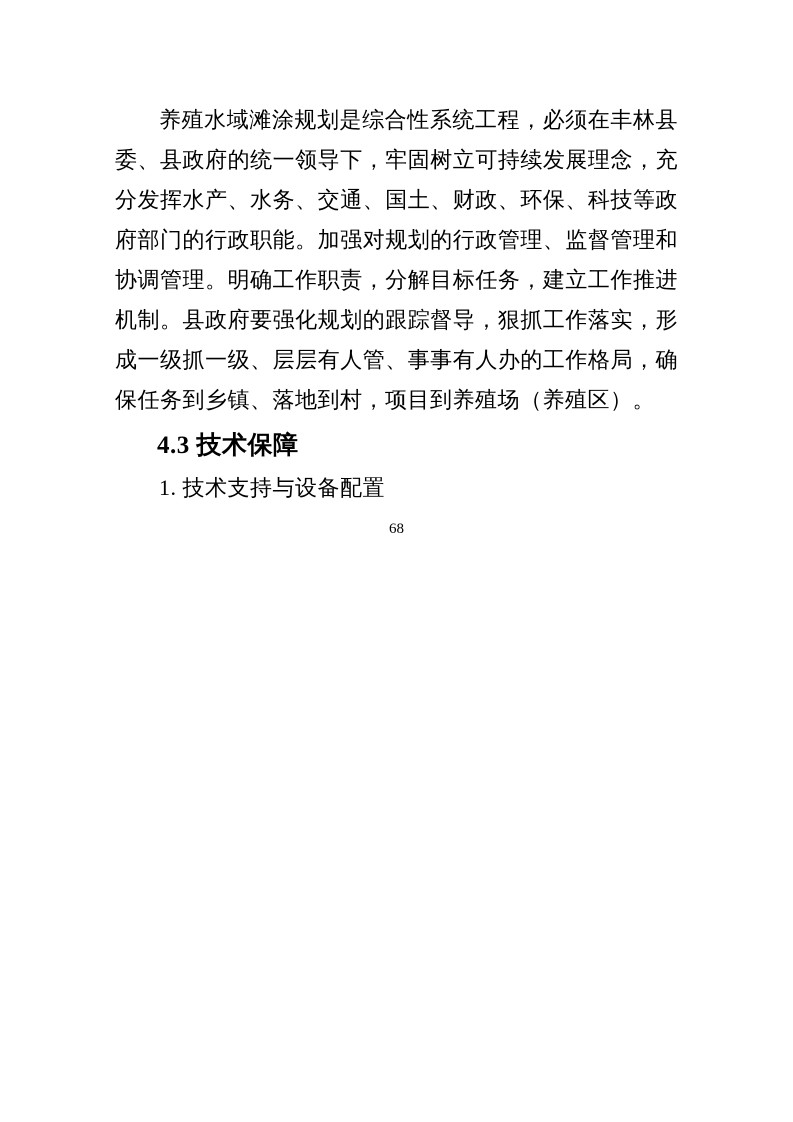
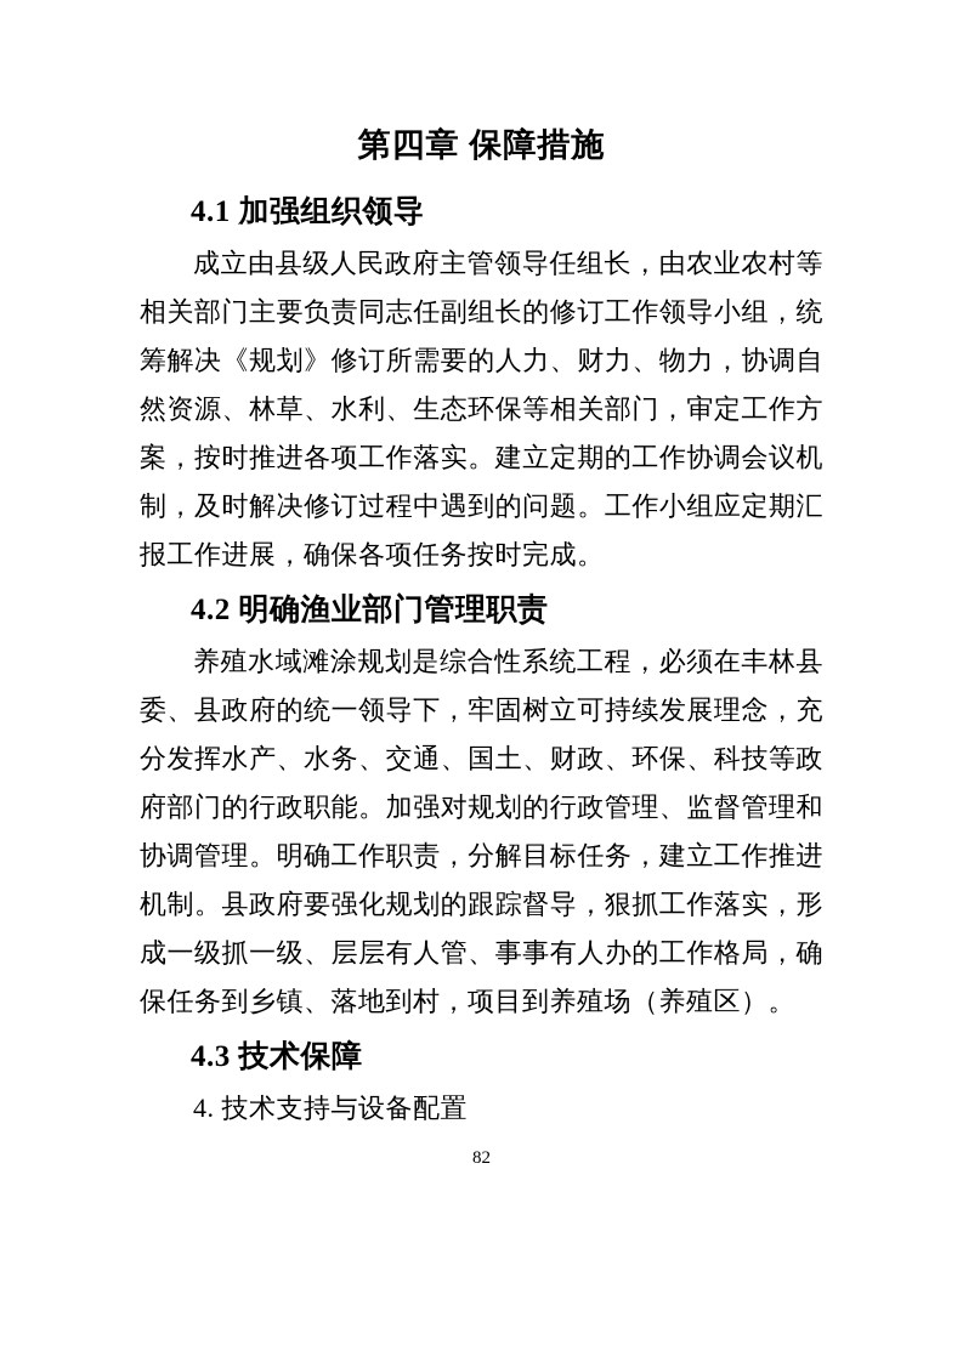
+ 第四章 保障措施
+ 4.1 加强组织领导
+ 成立由县级人民政府主管领导任组长，由农业农村等相关部门主要负责同志任副组长的修订工作领导小组，统筹解决《规划》修订所需要的人力、财力、物力，协调自然资源、林草、水利、生态环保等相关部门，审定工作方案，按时推进各项工作落实。建立定期的工作协调会议机制，及时解决修订过程中遇到的问题。工作小组应定期汇报工作进展，确保各项任务按时完成。
+ 4.2 明确渔业部门管理职责
  养殖水域滩涂规划是综合性系统工程，必须在丰林县委、县政府的统一领导下，牢固树立可持续发展理念，充分发挥水产、水务、交通、国土、财政、环保、科技等政府部门的行政职能。加强对规划的行政管理、监督管理和协调管理。明确工作职责，分解目标任务，建立工作推进机制。县政府要强化规划的跟踪督导，狠抓工作落实，形成一级抓一级、层层有人管、事事有人办的工作格局，确保任务到乡镇、落地到村，项目到养殖场（养殖区）。
  4.3 技术保障
- 1. 技术支持与设备配置
+ 4. 技术支持与设备配置
- 68
+ 82
